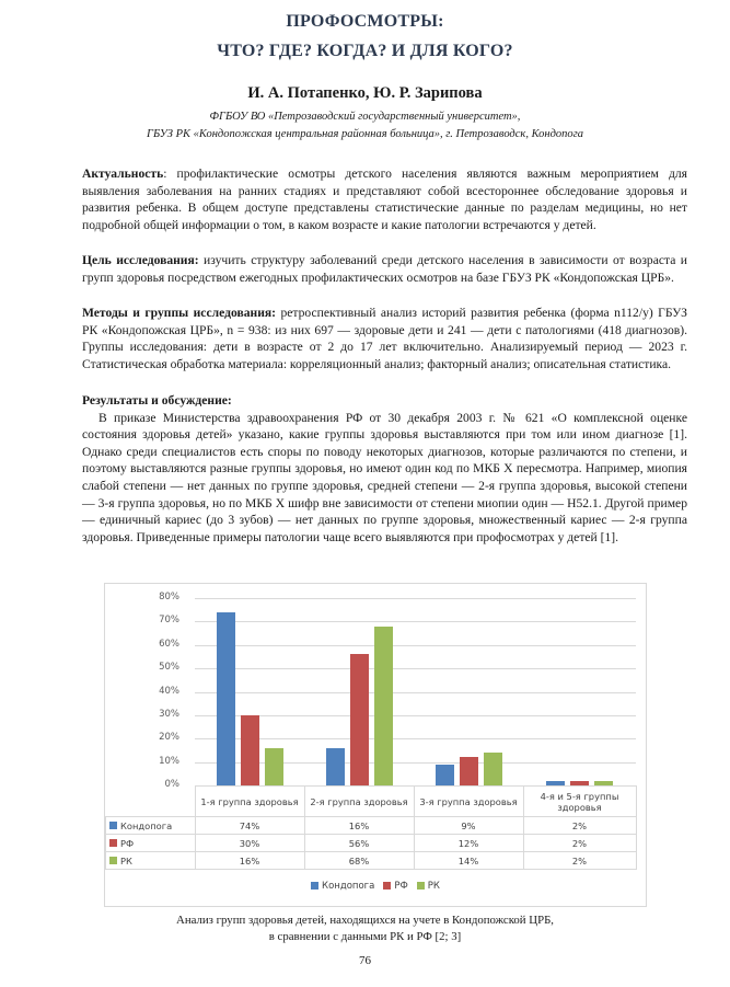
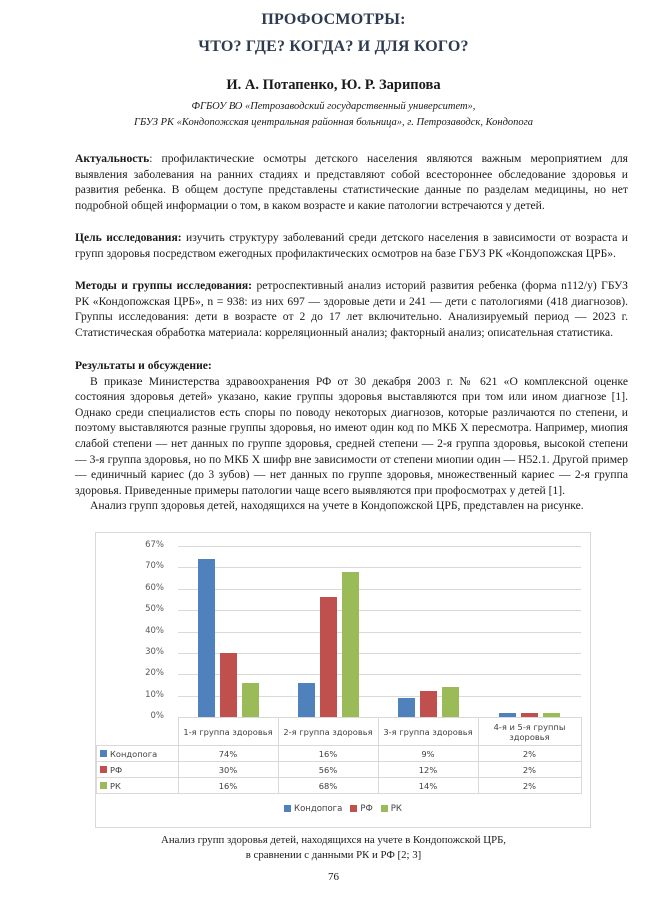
  ПРОФОСМОТРЫ:
  ЧТО? ГДЕ? КОГДА? И ДЛЯ КОГО?
  И. А. Потапенко, Ю. Р. Зарипова
  ФГБОУ ВО «Петрозаводский государственный университет»,
  ГБУЗ РК «Кондопожская центральная районная больница», г. Петрозаводск, Кондопога
  Актуальность: профилактические осмотры детского населения являются важным мероприятием для выявления заболевания на ранних стадиях и представляют собой всестороннее обследование здоровья и развития ребенка. В общем доступе представлены статистические данные по разделам медицины, но нет подробной общей информации о том, в каком возрасте и какие патологии встречаются у детей.
  Цель исследования: изучить структуру заболеваний среди детского населения в зависимости от возраста и групп здоровья посредством ежегодных профилактических осмотров на базе ГБУЗ РК «Кондопожская ЦРБ».
  Методы и группы исследования: ретроспективный анализ историй развития ребенка (форма n112/у) ГБУЗ РК «Кондопожская ЦРБ», n = 938: из них 697 — здоровые дети и 241 — дети с патологиями (418 диагнозов). Группы исследования: дети в возрасте от 2 до 17 лет включительно. Анализируемый период — 2023 г. Статистическая обработка материала: корреляционный анализ; факторный анализ; описательная статистика.
  Результаты и обсуждение:
  В приказе Министерства здравоохранения РФ от 30 декабря 2003 г. № 621 «О комплексной оценке состояния здоровья детей» указано, какие группы здоровья выставляются при том или ином диагнозе [1]. Однако среди специалистов есть споры по поводу некоторых диагнозов, которые различаются по степени, и поэтому выставляются разные группы здоровья, но имеют один код по МКБ X пересмотра. Например, миопия слабой степени — нет данных по группе здоровья, средней степени — 2-я группа здоровья, высокой степени — 3-я группа здоровья, но по МКБ X шифр вне зависимости от степени миопии один — H52.1. Другой пример — единичный кариес (до 3 зубов) — нет данных по группе здоровья, множественный кариес — 2-я группа здоровья. Приведенные примеры патологии чаще всего выявляются при профосмотрах у детей [1].
+ Анализ групп здоровья детей, находящихся на учете в Кондопожской ЦРБ, представлен на рисунке.
  0%
  10%
  20%
  30%
  40%
  50%
  60%
  70%
- 80%
+ 67%
  	1-я группа здоровья	2-я группа здоровья	3-я группа здоровья	4-я и 5-я группы здоровья
  Кондопога	74%	16%	9%	2%
  РФ	30%	56%	12%	2%
  РК	16%	68%	14%	2%
  Кондопога РФ РК
  Анализ групп здоровья детей, находящихся на учете в Кондопожской ЦРБ,
  в сравнении с данными РК и РФ [2; 3]
  76
